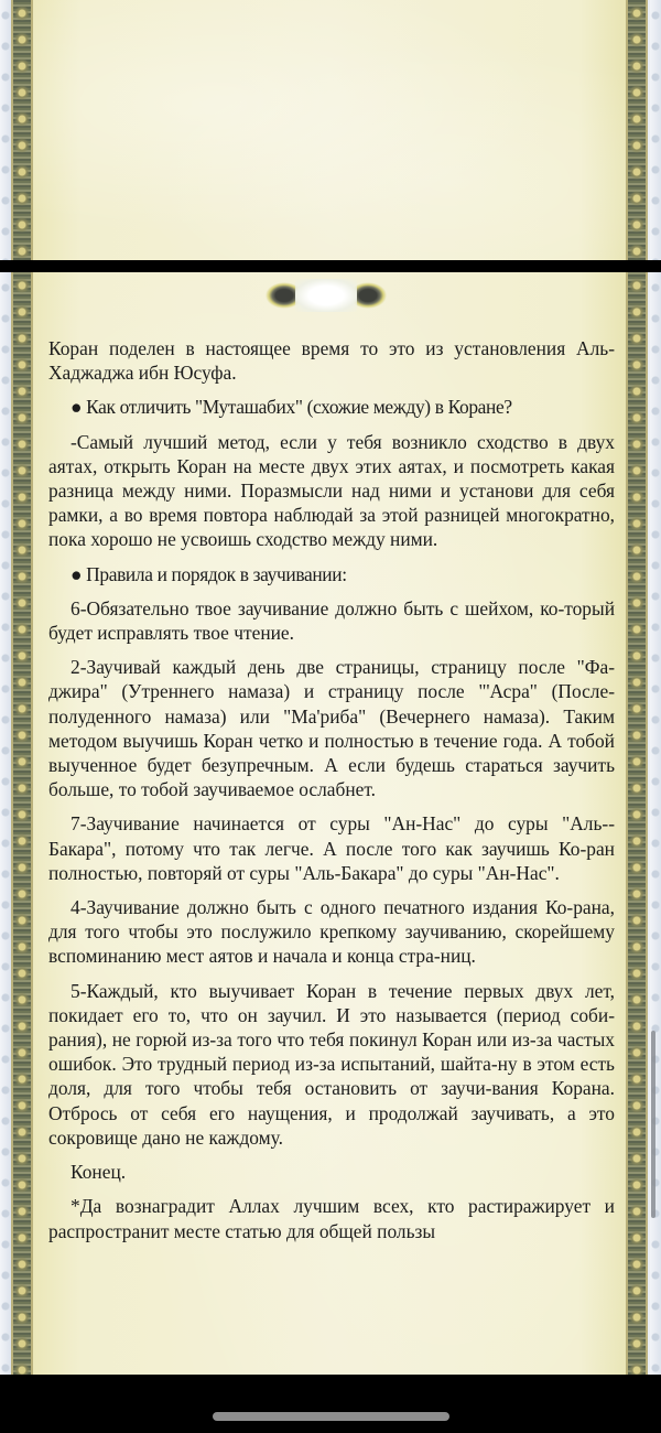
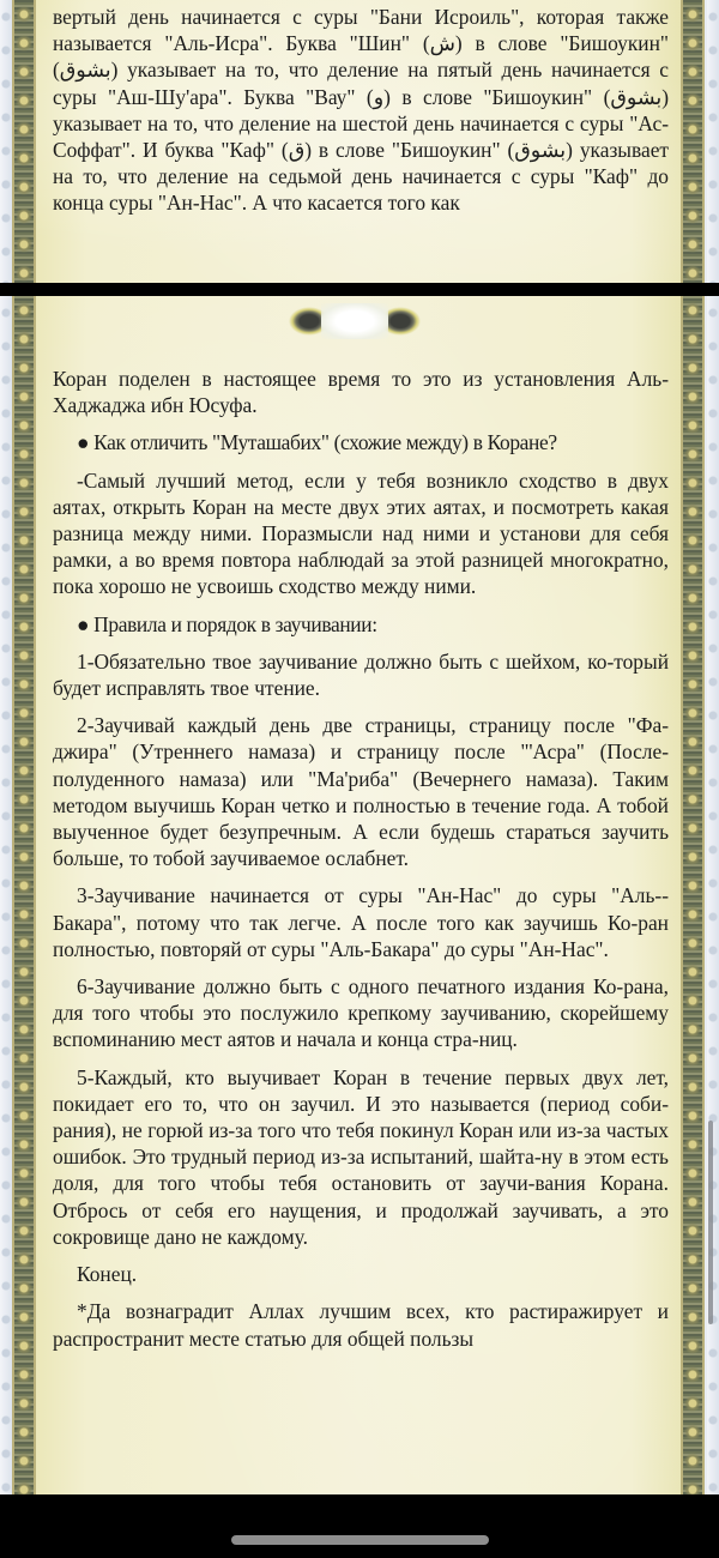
+ вертый день начинается с суры "Бани Исроиль", которая также называется "Аль-Исра". Буква "Шин" (ش) в слове "Бишоукин" (بشوق) указывает на то, что деление на пятый день начинается с суры "Аш-Шу'ара". Буква "Вау" (و) в слове "Бишоукин" (بشوق) указывает на то, что деление на шестой день начинается с суры "Ас-Соффат". И буква "Каф" (ق) в слове "Бишоукин" (بشوق) указывает на то, что деление на седьмой день начинается с суры "Каф" до конца суры "Ан-Нас". А что касается того как
  Коран поделен в настоящее время то это из установления Аль-Хаджаджа ибн Юсуфа.
  ● Как отличить "Муташабих" (схожие между) в Коране?
  -Самый лучший метод, если у тебя возникло сходство в двух аятах, открыть Коран на месте двух этих аятах, и посмотреть какая разница между ними. Поразмысли над ними и установи для себя рамки, а во время повтора наблюдай за этой разницей многократно, пока хорошо не усвоишь сходство между ними.
  ● Правила и порядок в заучивании:
- 6-Обязательно твое заучивание должно быть с шейхом, ко-торый будет исправлять твое чтение.
+ 1-Обязательно твое заучивание должно быть с шейхом, ко-торый будет исправлять твое чтение.
  2-Заучивай каждый день две страницы, страницу после "Фа-джира" (Утреннего намаза) и страницу после "'Асра" (После-полуденного намаза) или "Ма'риба" (Вечернего намаза). Таким методом выучишь Коран четко и полностью в течение года. А тобой выученное будет безупречным. А если будешь стараться заучить больше, то тобой заучиваемое ослабнет.
- 7-Заучивание начинается от суры "Ан-Нас" до суры "Аль--Бакара", потому что так легче. А после того как заучишь Ко-ран полностью, повторяй от суры "Аль-Бакара" до суры "Ан-Нас".
+ 3-Заучивание начинается от суры "Ан-Нас" до суры "Аль--Бакара", потому что так легче. А после того как заучишь Ко-ран полностью, повторяй от суры "Аль-Бакара" до суры "Ан-Нас".
- 4-Заучивание должно быть с одного печатного издания Ко-рана, для того чтобы это послужило крепкому заучиванию, скорейшему вспоминанию мест аятов и начала и конца стра-ниц.
+ 6-Заучивание должно быть с одного печатного издания Ко-рана, для того чтобы это послужило крепкому заучиванию, скорейшему вспоминанию мест аятов и начала и конца стра-ниц.
  5-Каждый, кто выучивает Коран в течение первых двух лет, покидает его то, что он заучил. И это называется (период соби-рания), не горюй из-за того что тебя покинул Коран или из-за частых ошибок. Это трудный период из-за испытаний, шайта-ну в этом есть доля, для того чтобы тебя остановить от заучи-вания Корана. Отбрось от себя его наущения, и продолжай заучивать, а это сокровище дано не каждому.
  Конец.
  *Да вознаградит Аллах лучшим всех, кто растиражирует и распространит месте статью для общей пользы
